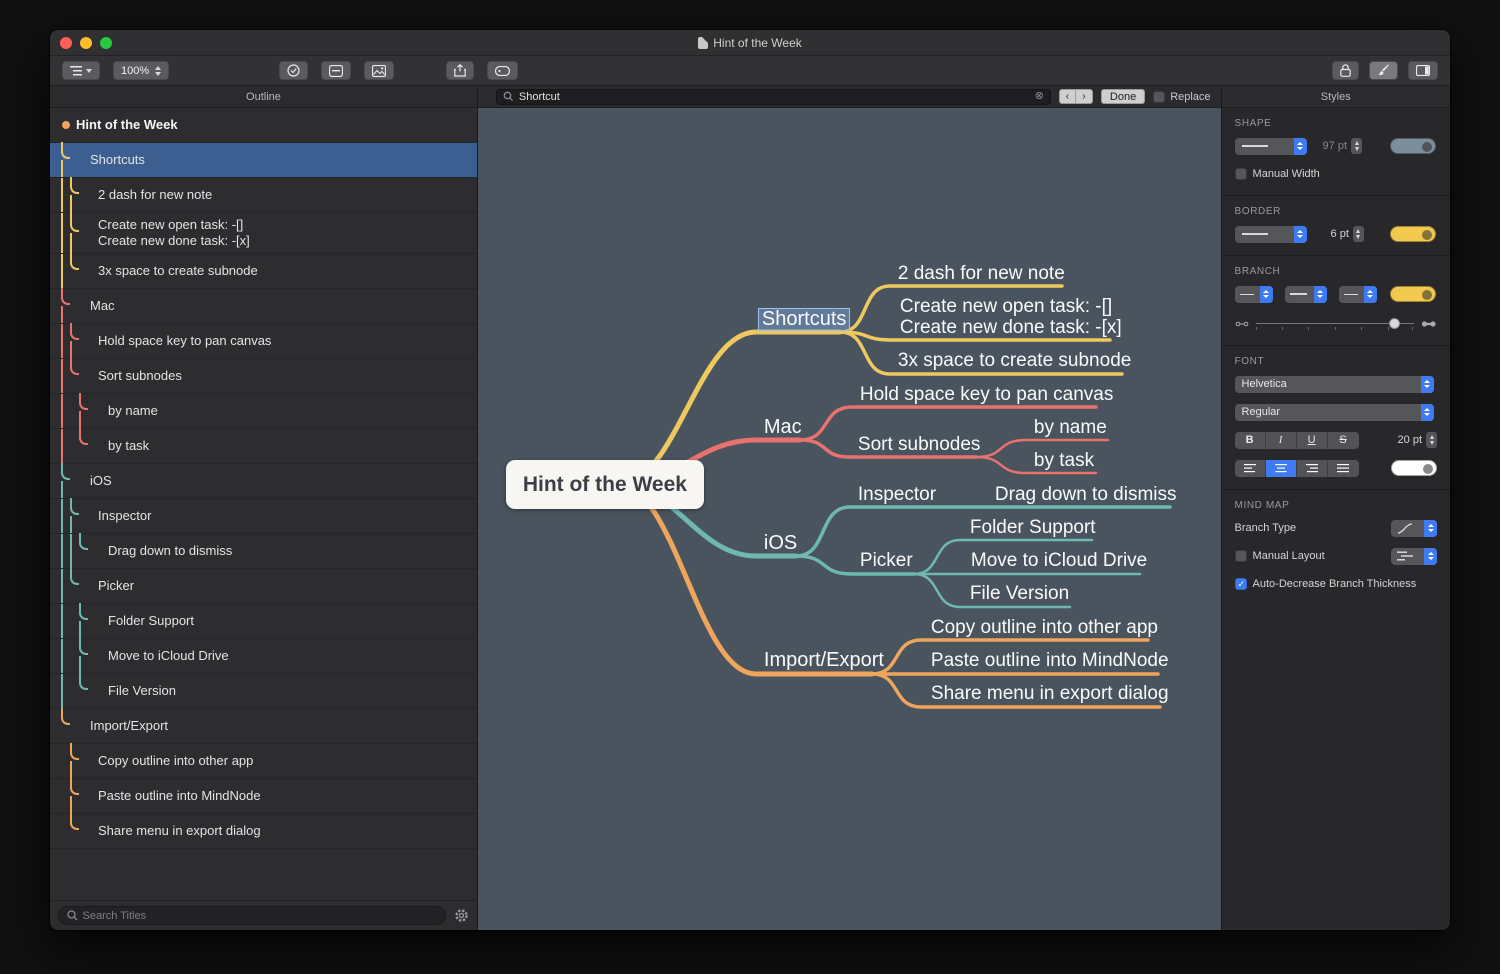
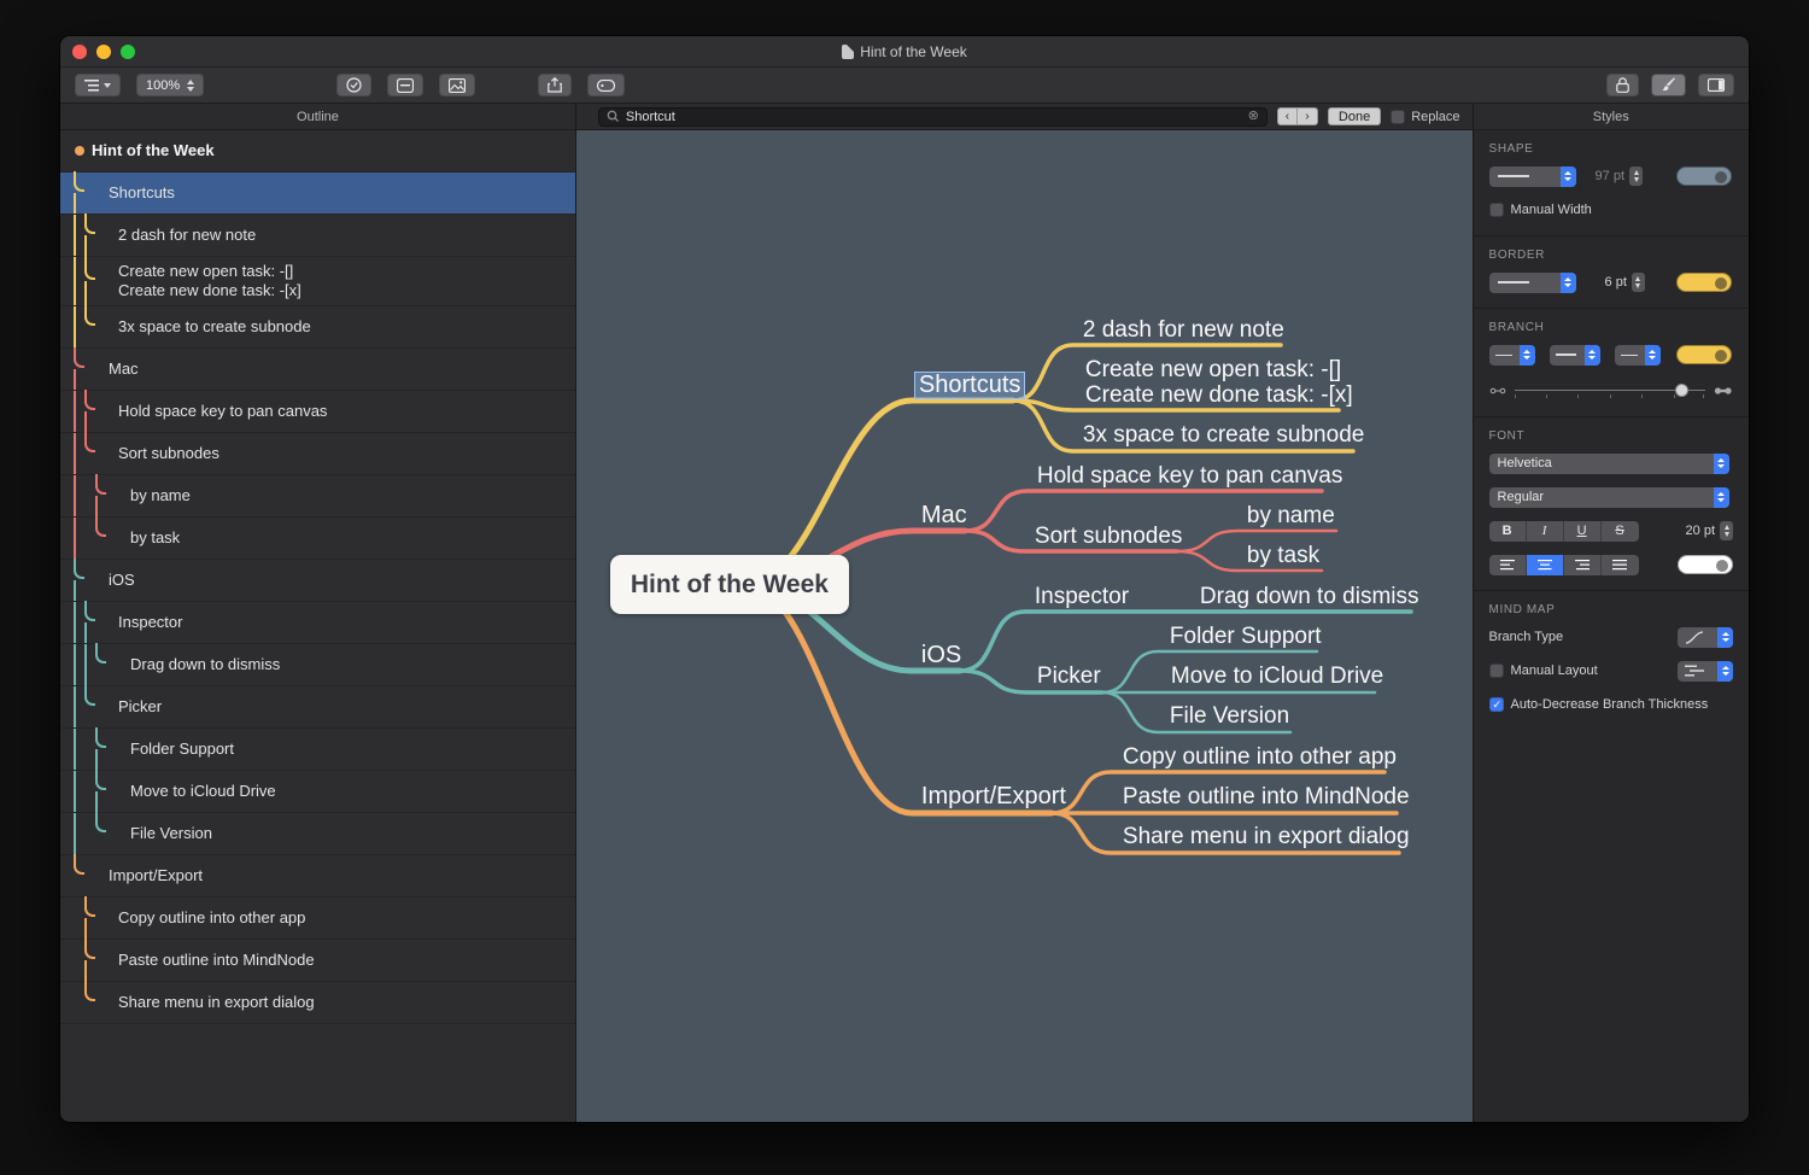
  Hint of the Week
  100%
  Outline
  Hint of the Week
  Shortcuts
  2 dash for new note
  Create new open task: -[]
  Create new done task: -[x]
  3x space to create subnode
  Mac
  Hold space key to pan canvas
  Sort subnodes
  by name
  by task
  iOS
  Inspector
  Drag down to dismiss
  Picker
  Folder Support
  Move to iCloud Drive
  File Version
  Import/Export
  Copy outline into other app
  Paste outline into MindNode
  Share menu in export dialog
- Search Titles
  Shortcut
  ⊗
  ‹
  ›
  Done
  Replace
  Hint of the Week
  Shortcuts
  2 dash for new note
  Create new open task: -[]
  Create new done task: -[x]
  3x space to create subnode
  Mac
  Hold space key to pan canvas
  Sort subnodes
  by name
  by task
  iOS
  Inspector
  Drag down to dismiss
  Picker
  Folder Support
  Move to iCloud Drive
  File Version
  Import/Export
  Copy outline into other app
  Paste outline into MindNode
  Share menu in export dialog
  Styles
  SHAPE
  97 pt
  Manual Width
  BORDER
  6 pt
  BRANCH
  FONT
  Helvetica
  Regular
  B
  I
  U
  S
  20 pt
  MIND MAP
  Branch Type
  Manual Layout
  Auto-Decrease Branch Thickness
